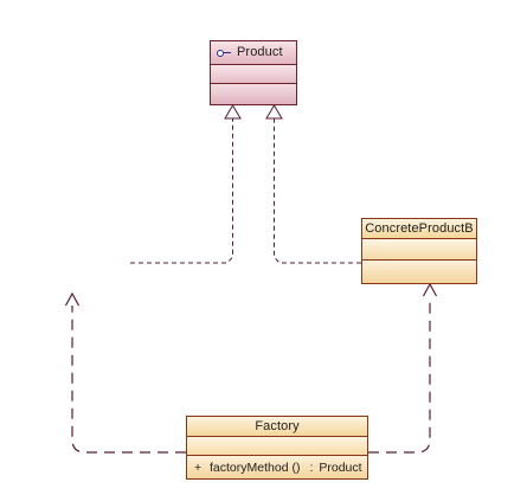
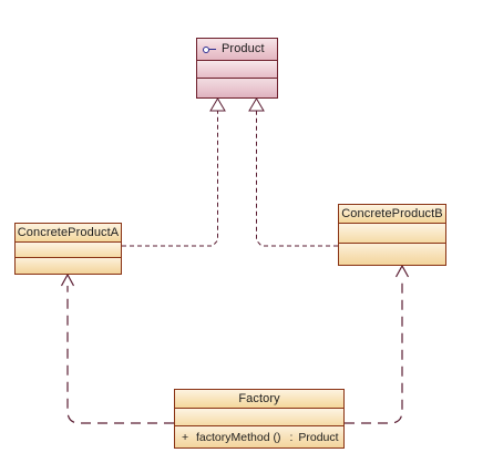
  Product
+ ConcreteProductA
  ConcreteProductB
  Factory
  +
  factoryMethod ()
  :
  Product
